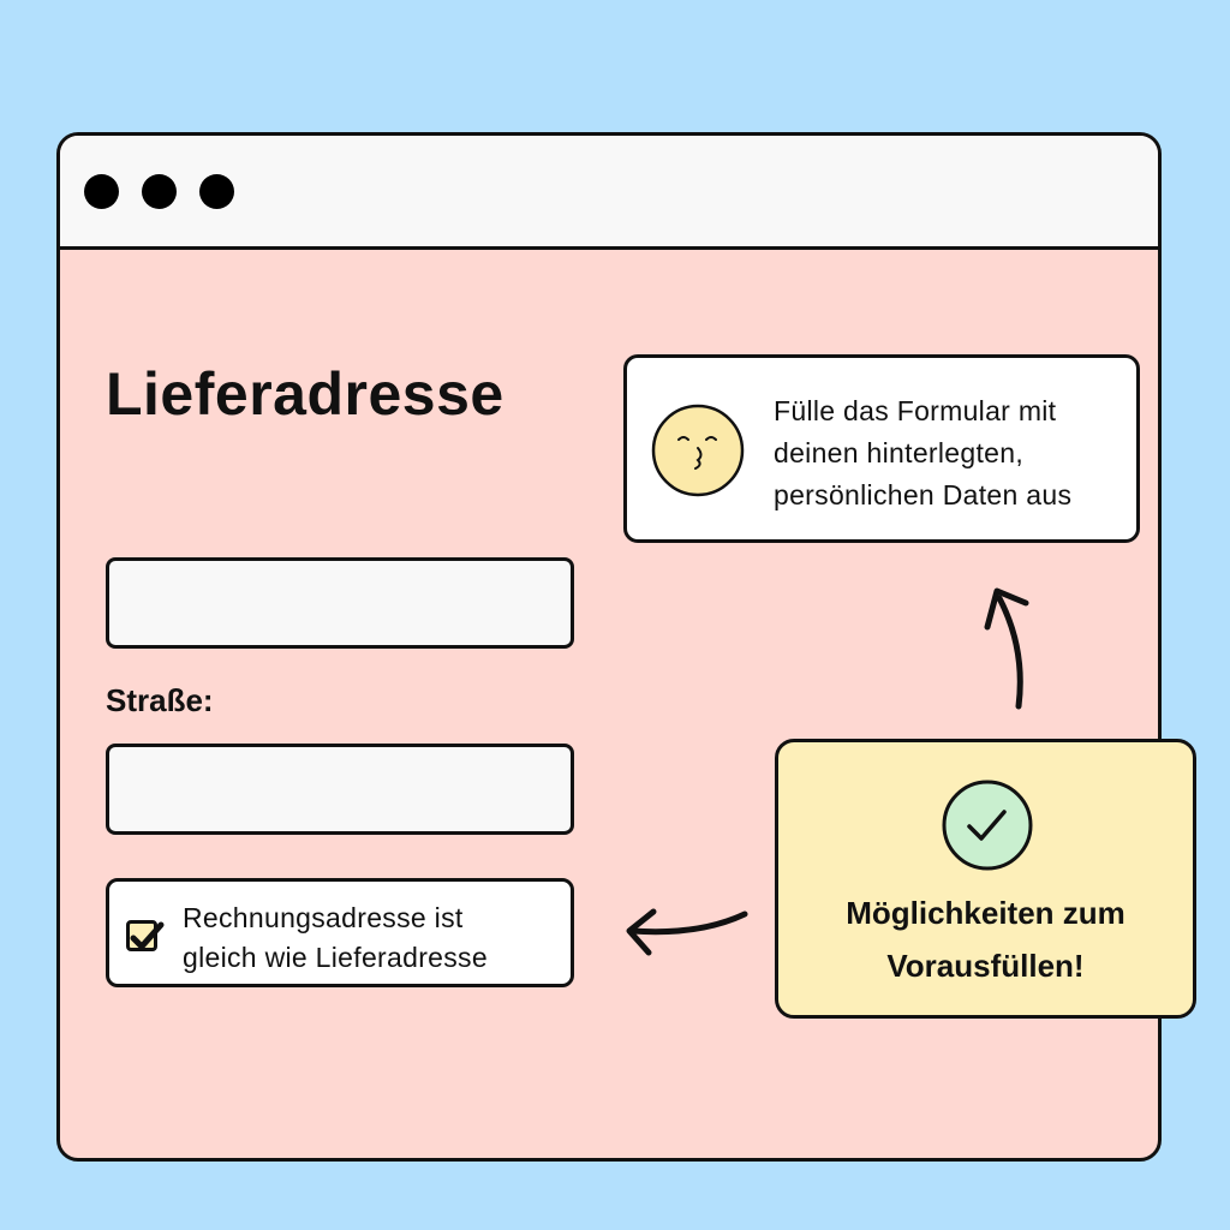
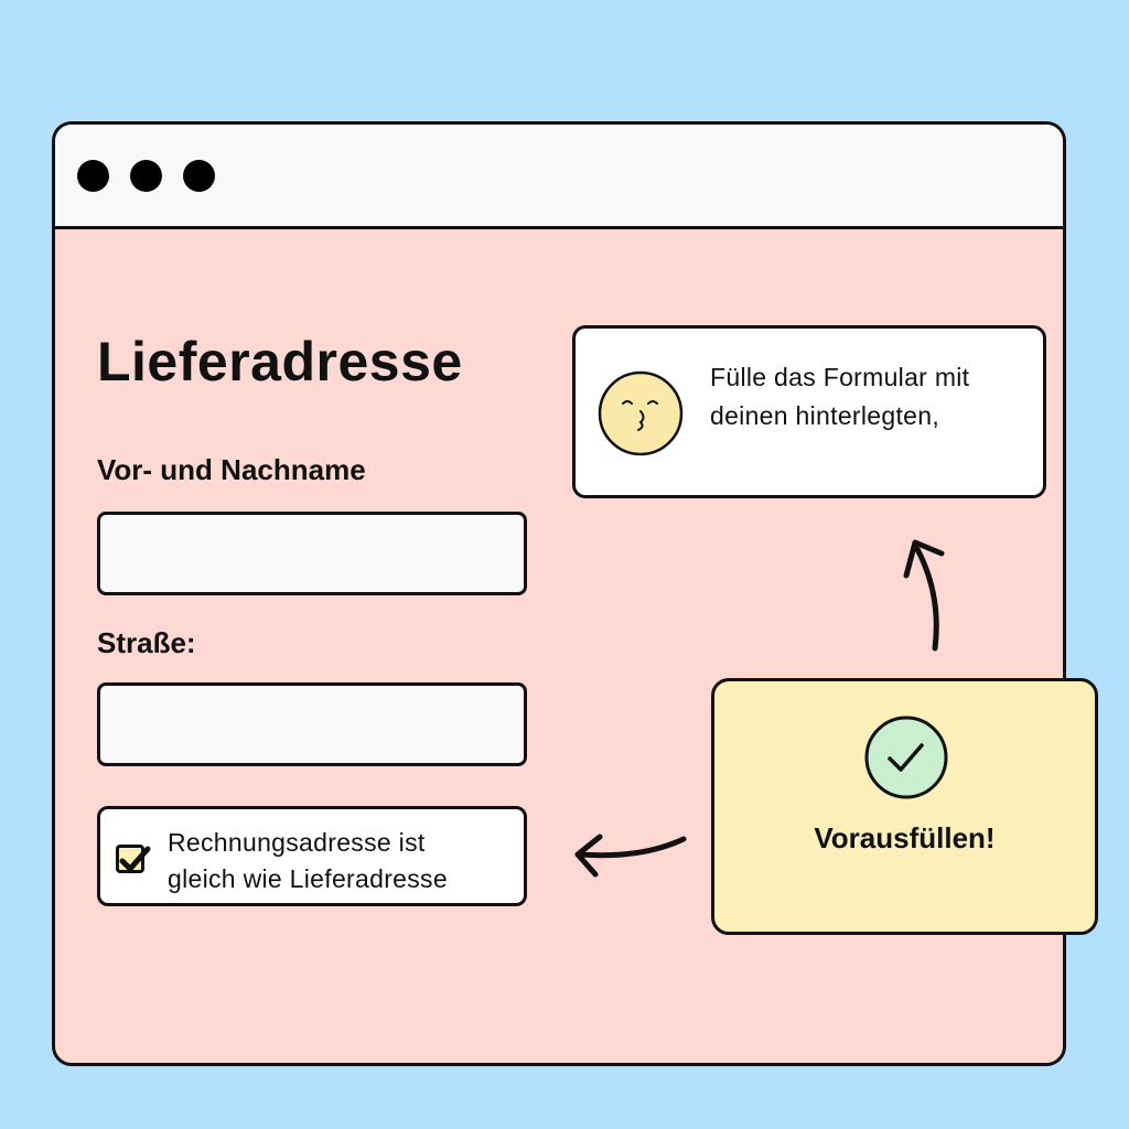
  Lieferadresse
+ Vor- und Nachname
  Straße:
  Rechnungsadresse ist
  gleich wie Lieferadresse
  Fülle das Formular mit
  deinen hinterlegten,
- persönlichen Daten aus
- Möglichkeiten zum
  Vorausfüllen!
